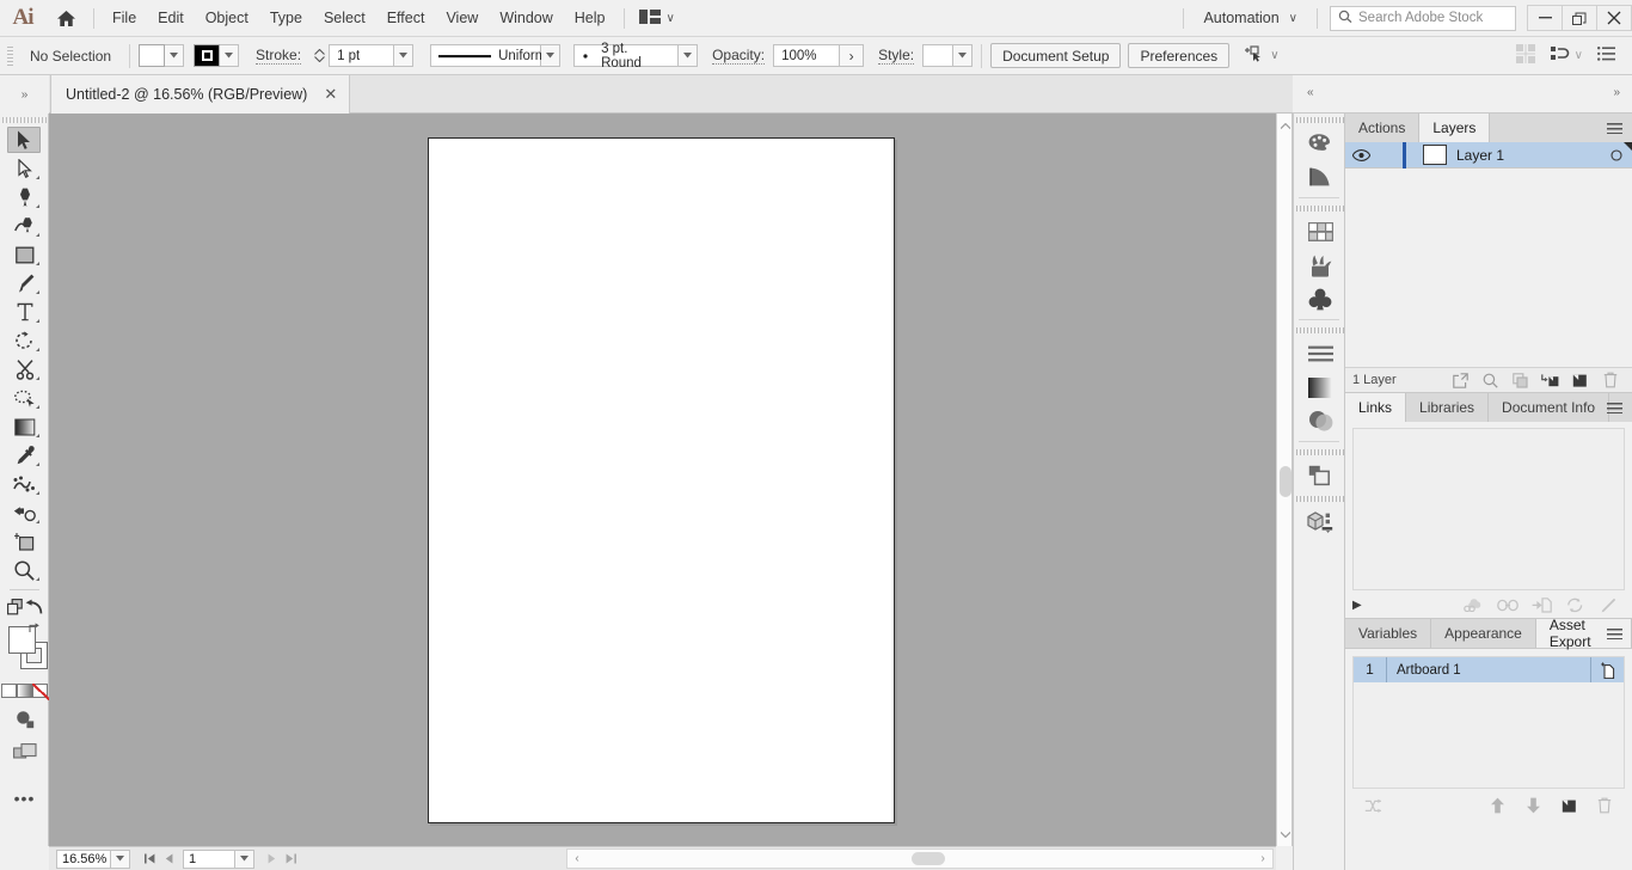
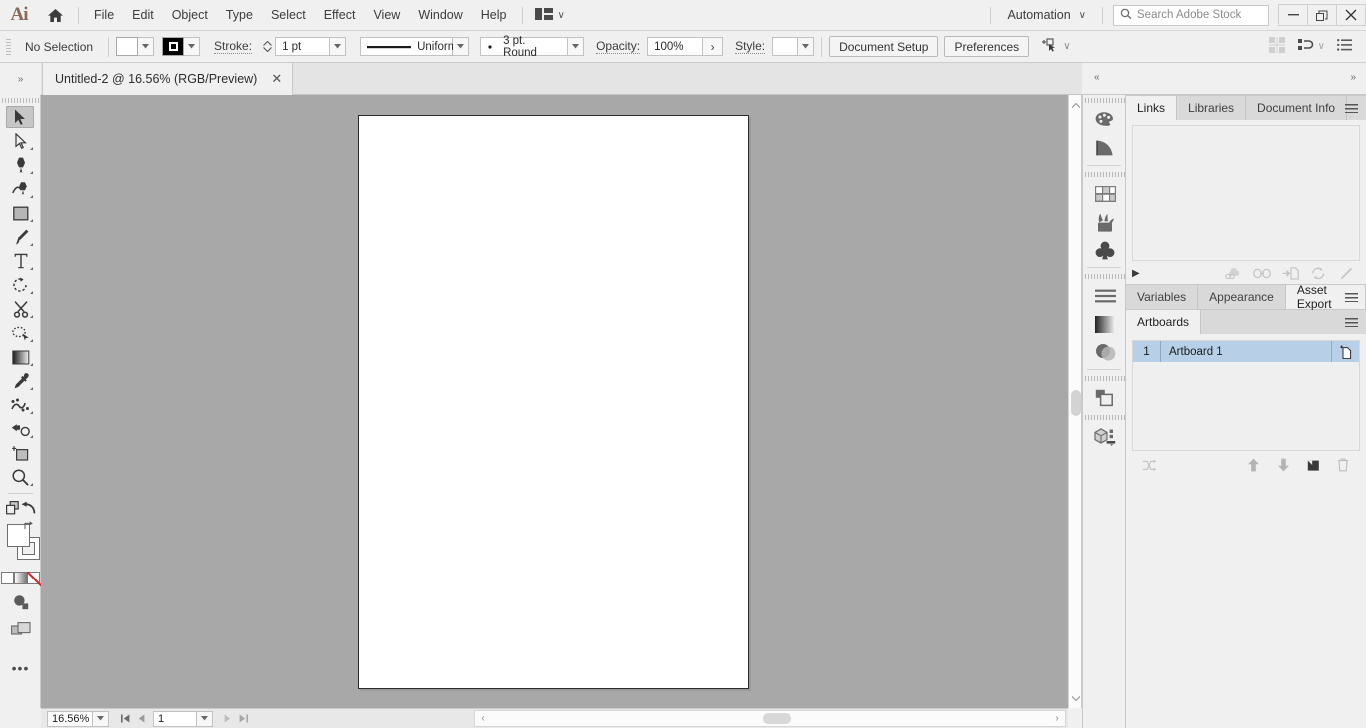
  Ai
  File
  Edit
  Object
  Type
  Select
  Effect
  View
  Window
  Help
  ∨
  Automation
  ∨
  Search Adobe Stock
  No Selection
  Stroke:
  1 pt
  Unifor
  3 pt. Round
  Opacity:
  100%
  ›
  Style:
  Document Setup
  Preferences
  ∨
  ∨
  »
  Untitled-2 @ 16.56% (RGB/Preview)
  ✕
  •••
  16.56%
  1
  ‹
  ›
  «
  »
- Actions
- Layers
- Layer 1
- 1 Layer
  Links
  Libraries
  Document Info
  ▶
  Variables
  Appearance
  Asset Export
+ Artboards
  1
  Artboard 1
